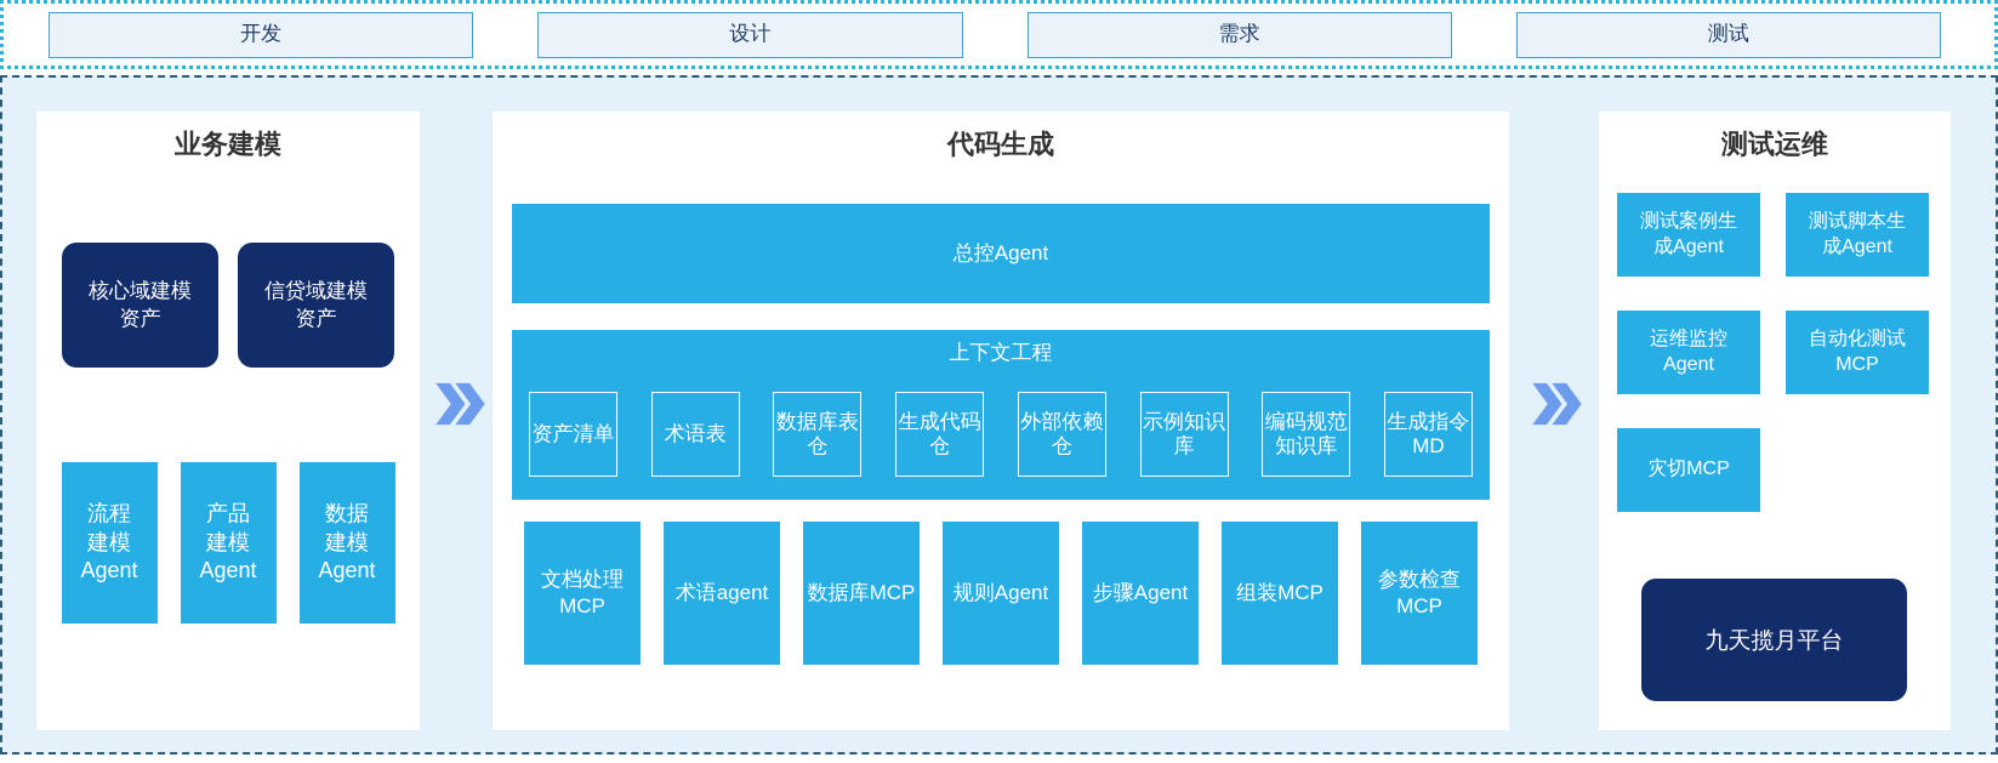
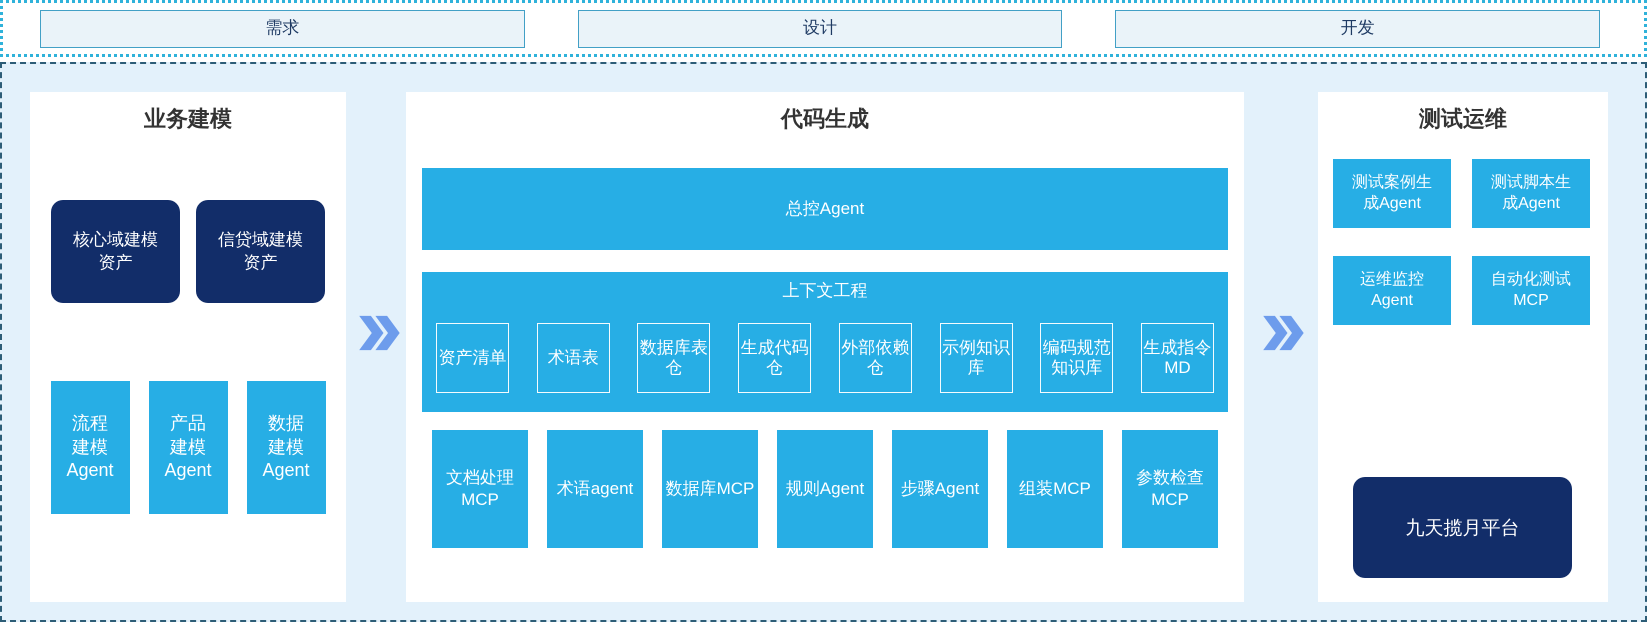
- 开发
+ 需求
  设计
- 需求
+ 开发
- 测试
  业务建模
  核心域建模资产
  信贷域建模资产
  流程建模Agent
  产品建模Agent
  数据建模Agent
  代码生成
  总控Agent
  上下文工程
  资产清单
  术语表
  数据库表仓
  生成代码仓
  外部依赖仓
  示例知识库
  编码规范知识库
  生成指令MD
  文档处理MCP
  术语agent
  数据库MCP
  规则Agent
  步骤Agent
  组装MCP
  参数检查MCP
  测试运维
  测试案例生成Agent
  测试脚本生成Agent
  运维监控Agent
  自动化测试MCP
- 灾切MCP
  九天揽月平台
